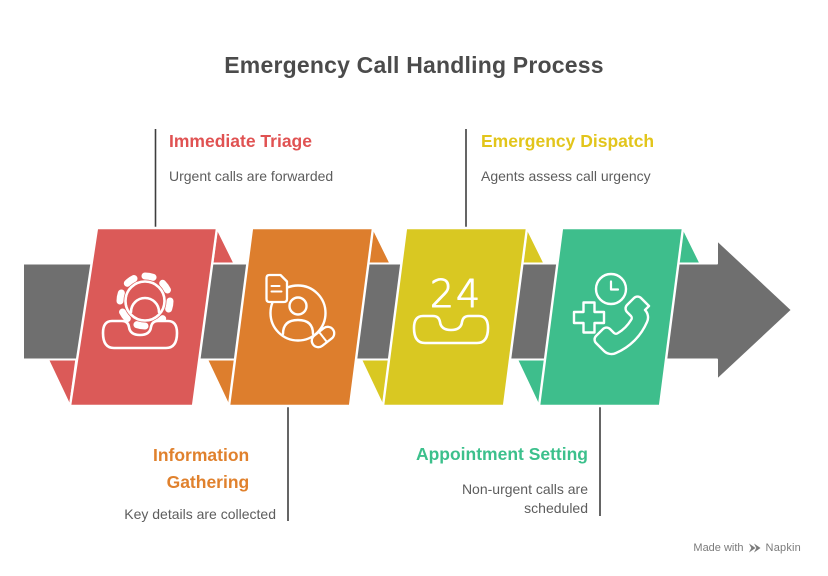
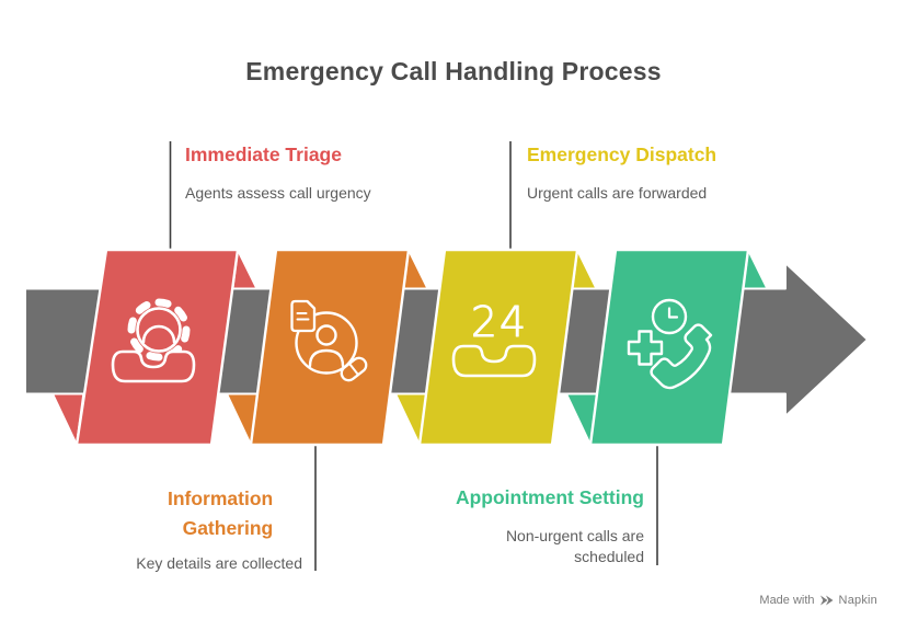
  24
  Emergency Call Handling Process
  Immediate Triage
- Urgent calls are forwarded
+ Agents assess call urgency
  Emergency Dispatch
- Agents assess call urgency
+ Urgent calls are forwarded
  Information Gathering
  Key details are collected
  Appointment Setting
  Non-urgent calls are scheduled
  Made with
  Napkin
